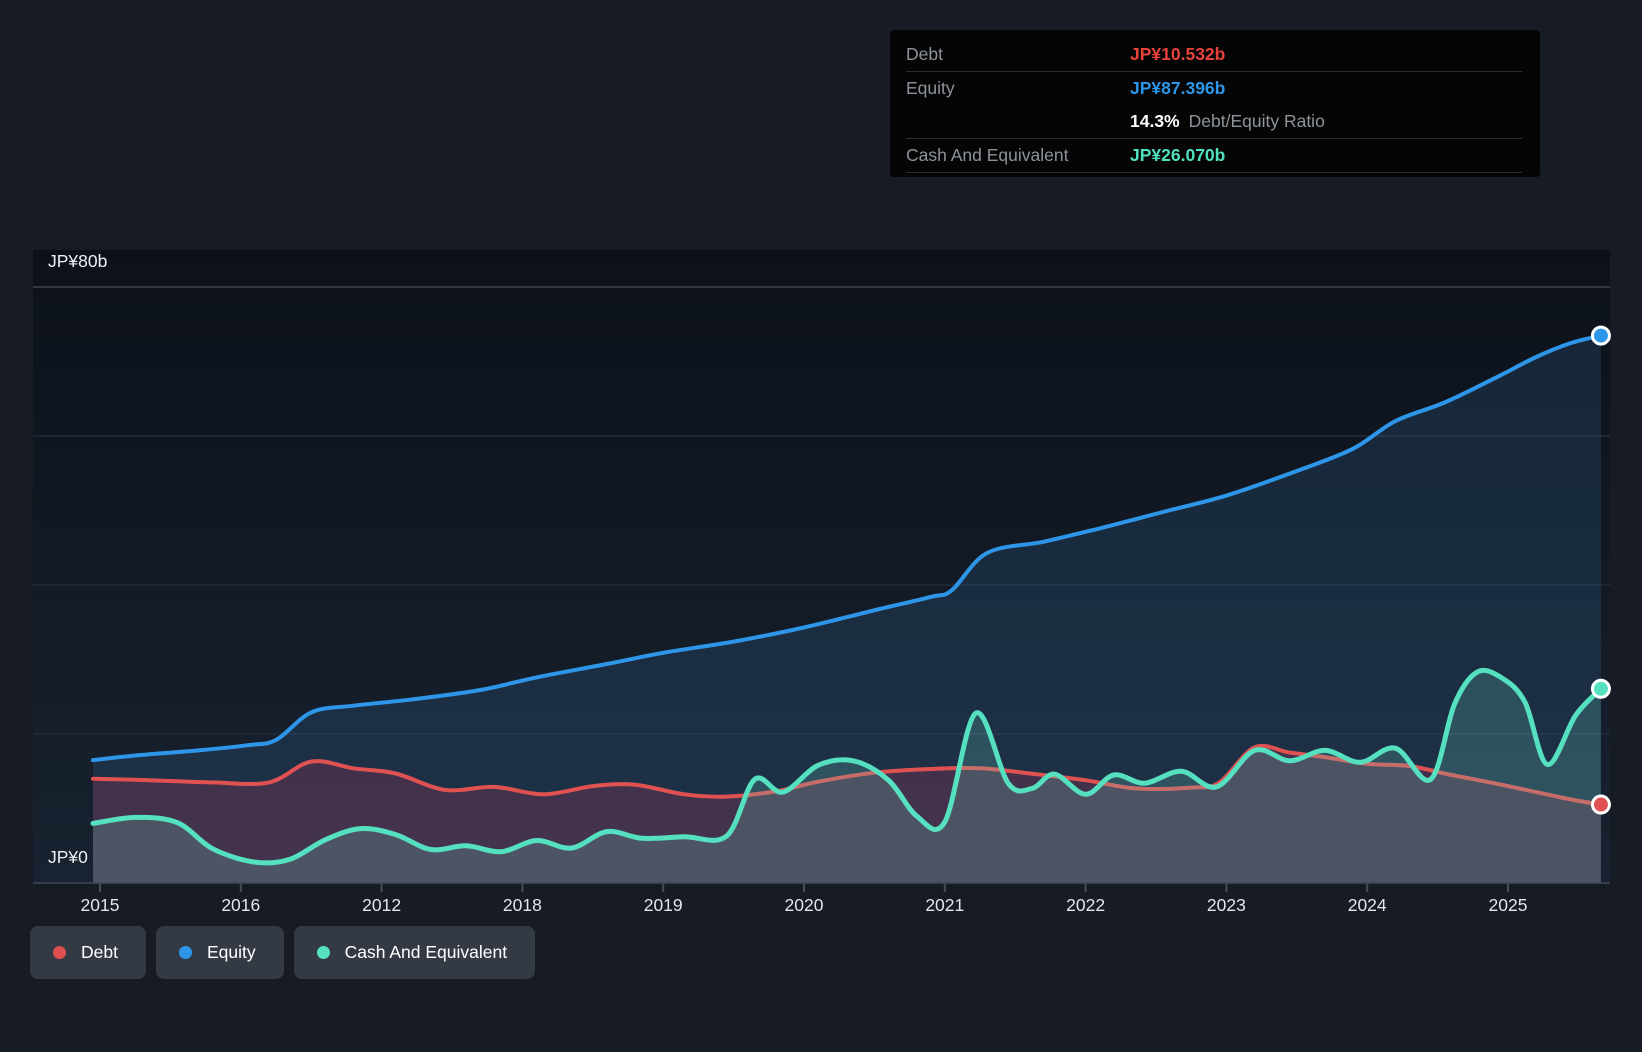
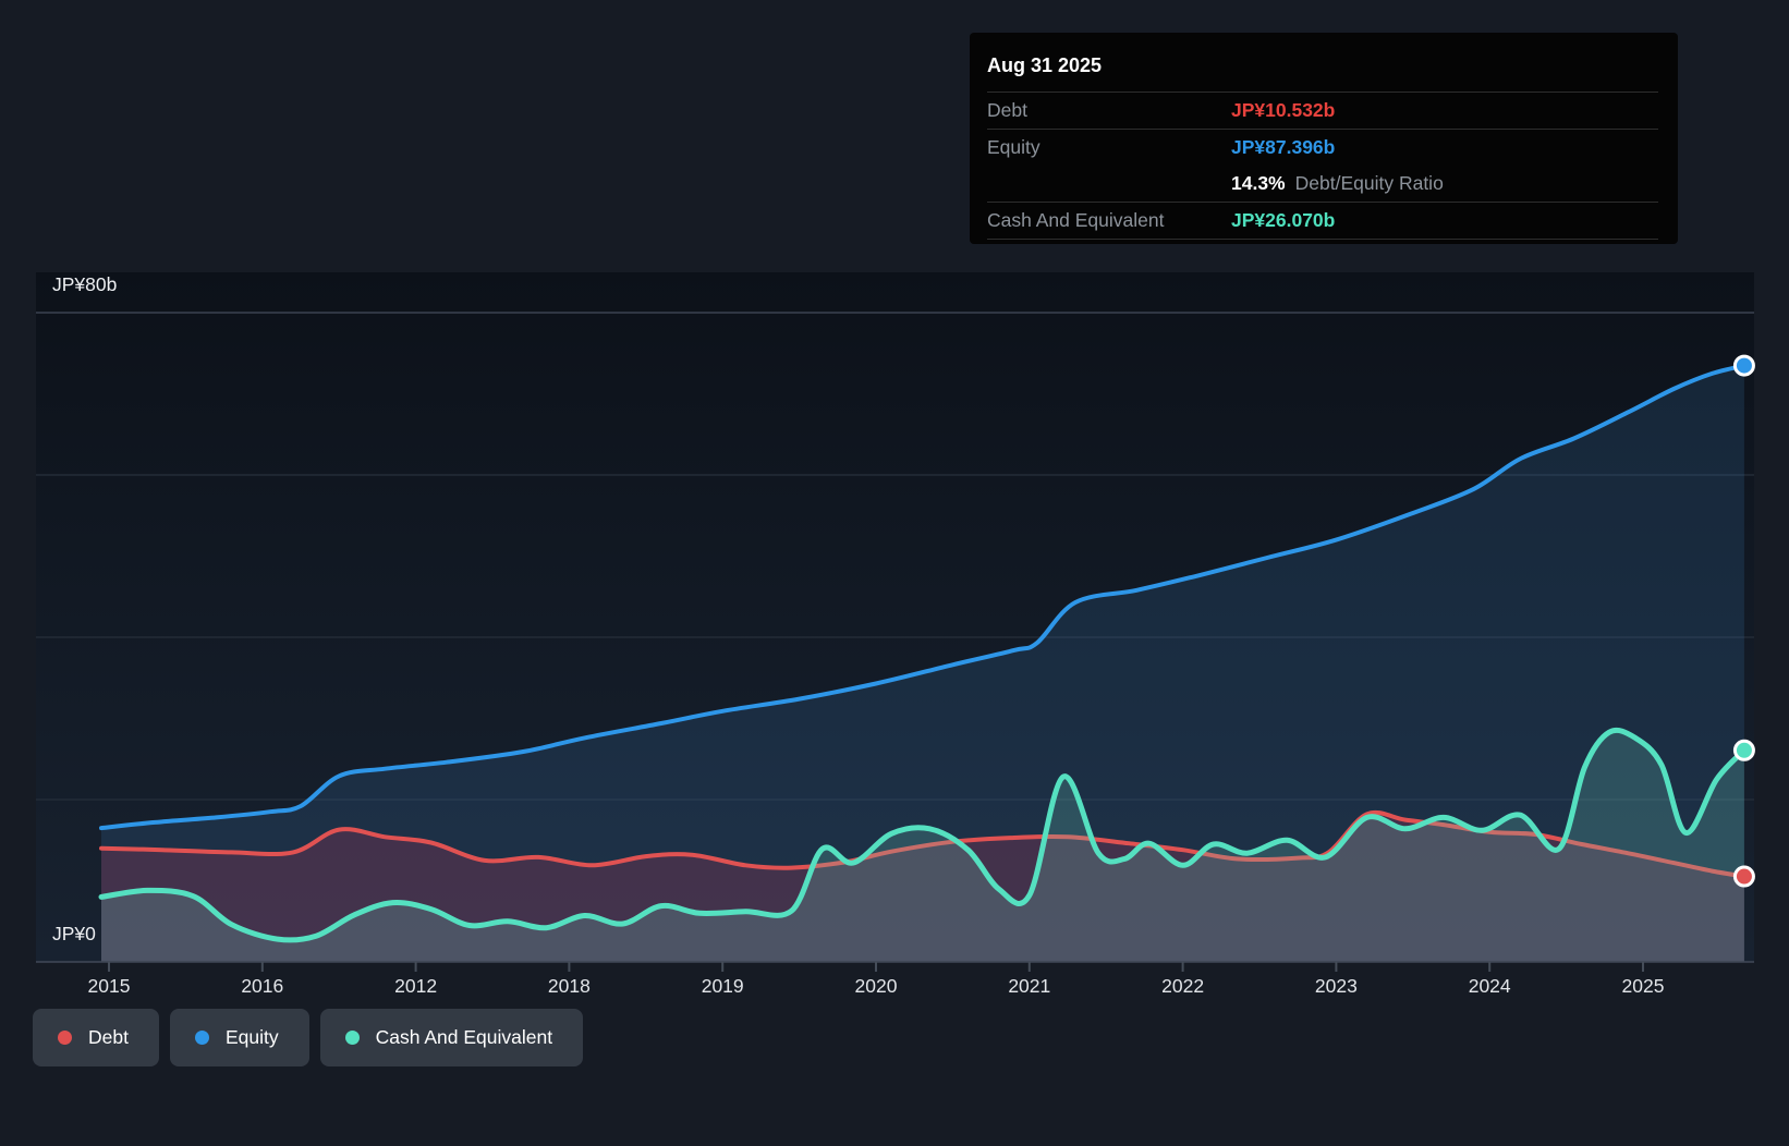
  JP¥80b
  JP¥0
  2015
  2016
  2012
  2018
  2019
  2020
  2021
  2022
  2023
  2024
  2025
+ Aug 31 2025
  Debt
  JP¥10.532b
  Equity
  JP¥87.396b
  14.3%
  Debt/Equity Ratio
  Cash And Equivalent
  JP¥26.070b
  Debt
  Equity
  Cash And Equivalent
